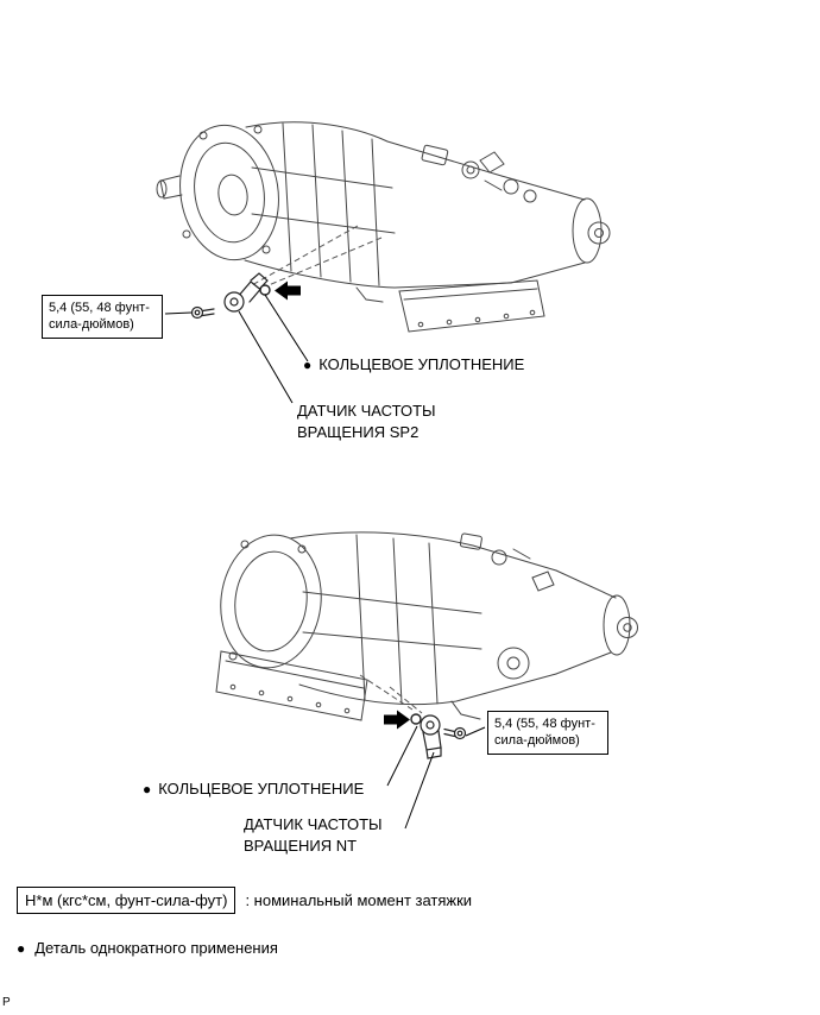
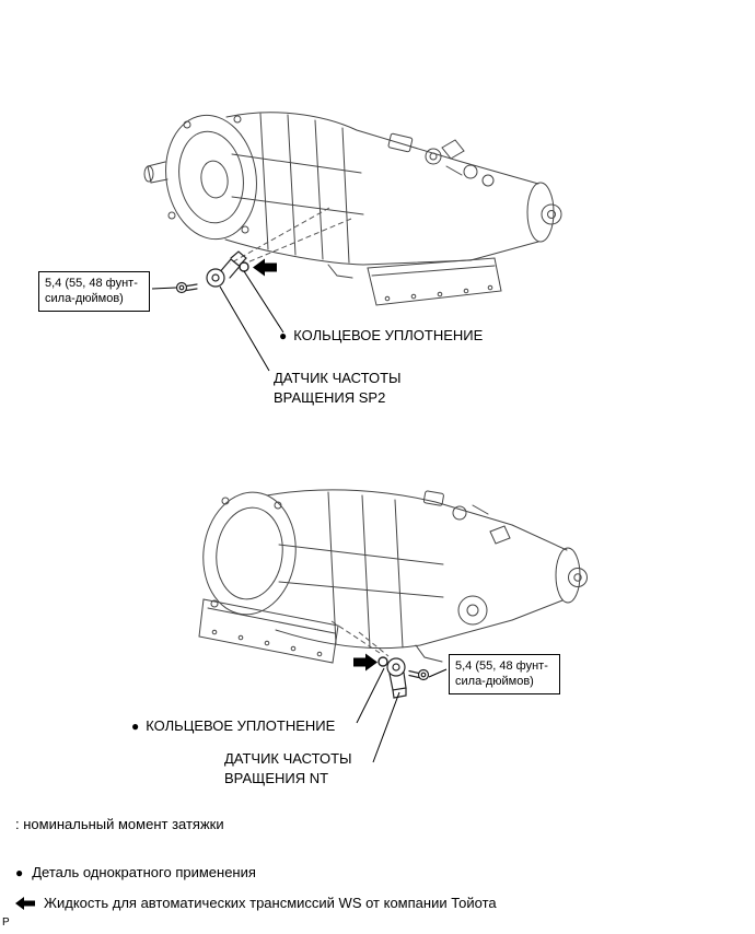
  5,4 (55, 48 фунт-
  сила-дюймов)
  ●
  КОЛЬЦЕВОЕ УПЛОТНЕНИЕ
  ДАТЧИК ЧАСТОТЫ
  ВРАЩЕНИЯ SP2
  5,4 (55, 48 фунт-
  сила-дюймов)
  ●
  КОЛЬЦЕВОЕ УПЛОТНЕНИЕ
  ДАТЧИК ЧАСТОТЫ
  ВРАЩЕНИЯ NT
- Н*м (кгс*см, фунт-сила-фут)
  : номинальный момент затяжки
  ●
  Деталь однократного применения
+ Жидкость для автоматических трансмиссий WS от компании Тойота
  P
